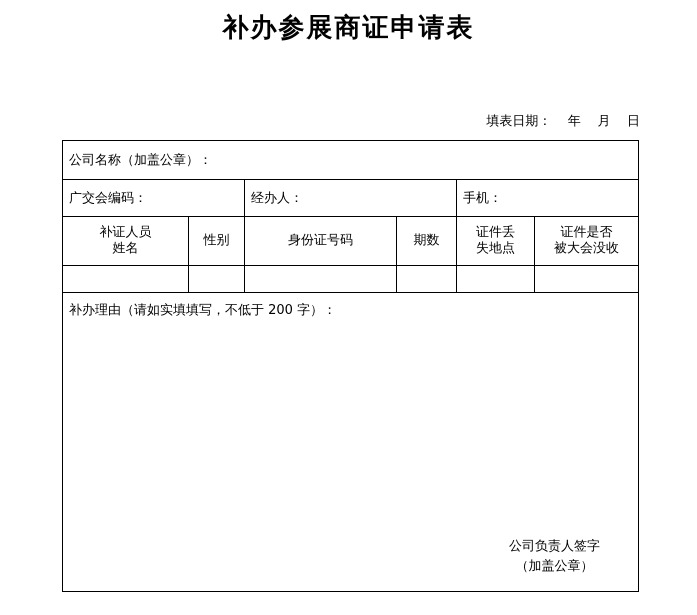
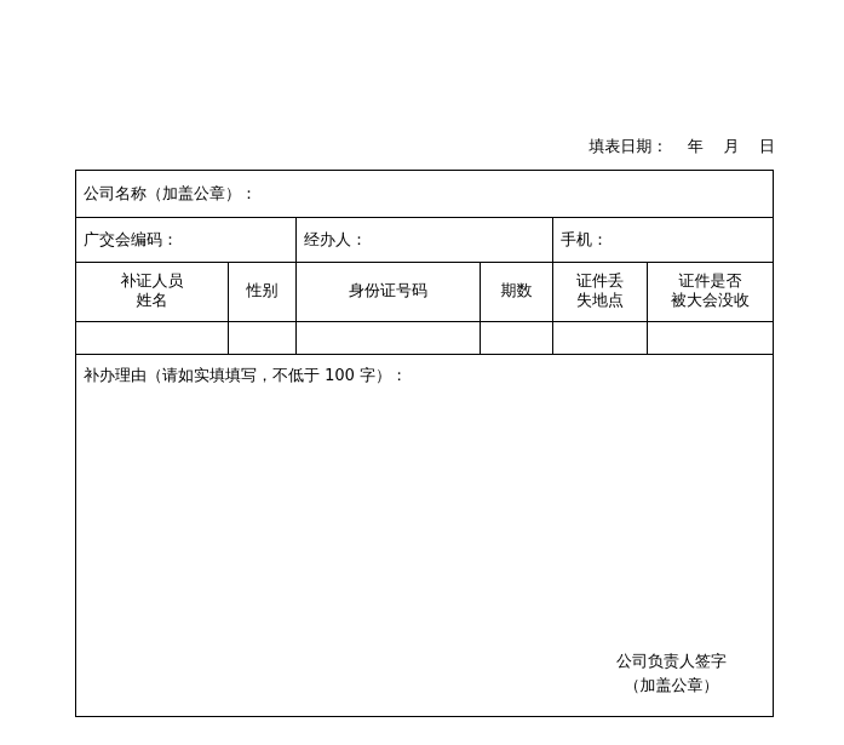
- 补办参展商证申请表
  填表日期： 年 月 日
  公司名称（加盖公章）：
  广交会编码：	经办人：	手机：
  补证人员 姓名	性别	身份证号码	期数	证件丢 失地点	证件是否 被大会没收
- 补办理由（请如实填填写，不低于 200 字）： 公司负责人签字 （加盖公章）
+ 补办理由（请如实填填写，不低于 100 字）： 公司负责人签字 （加盖公章）
